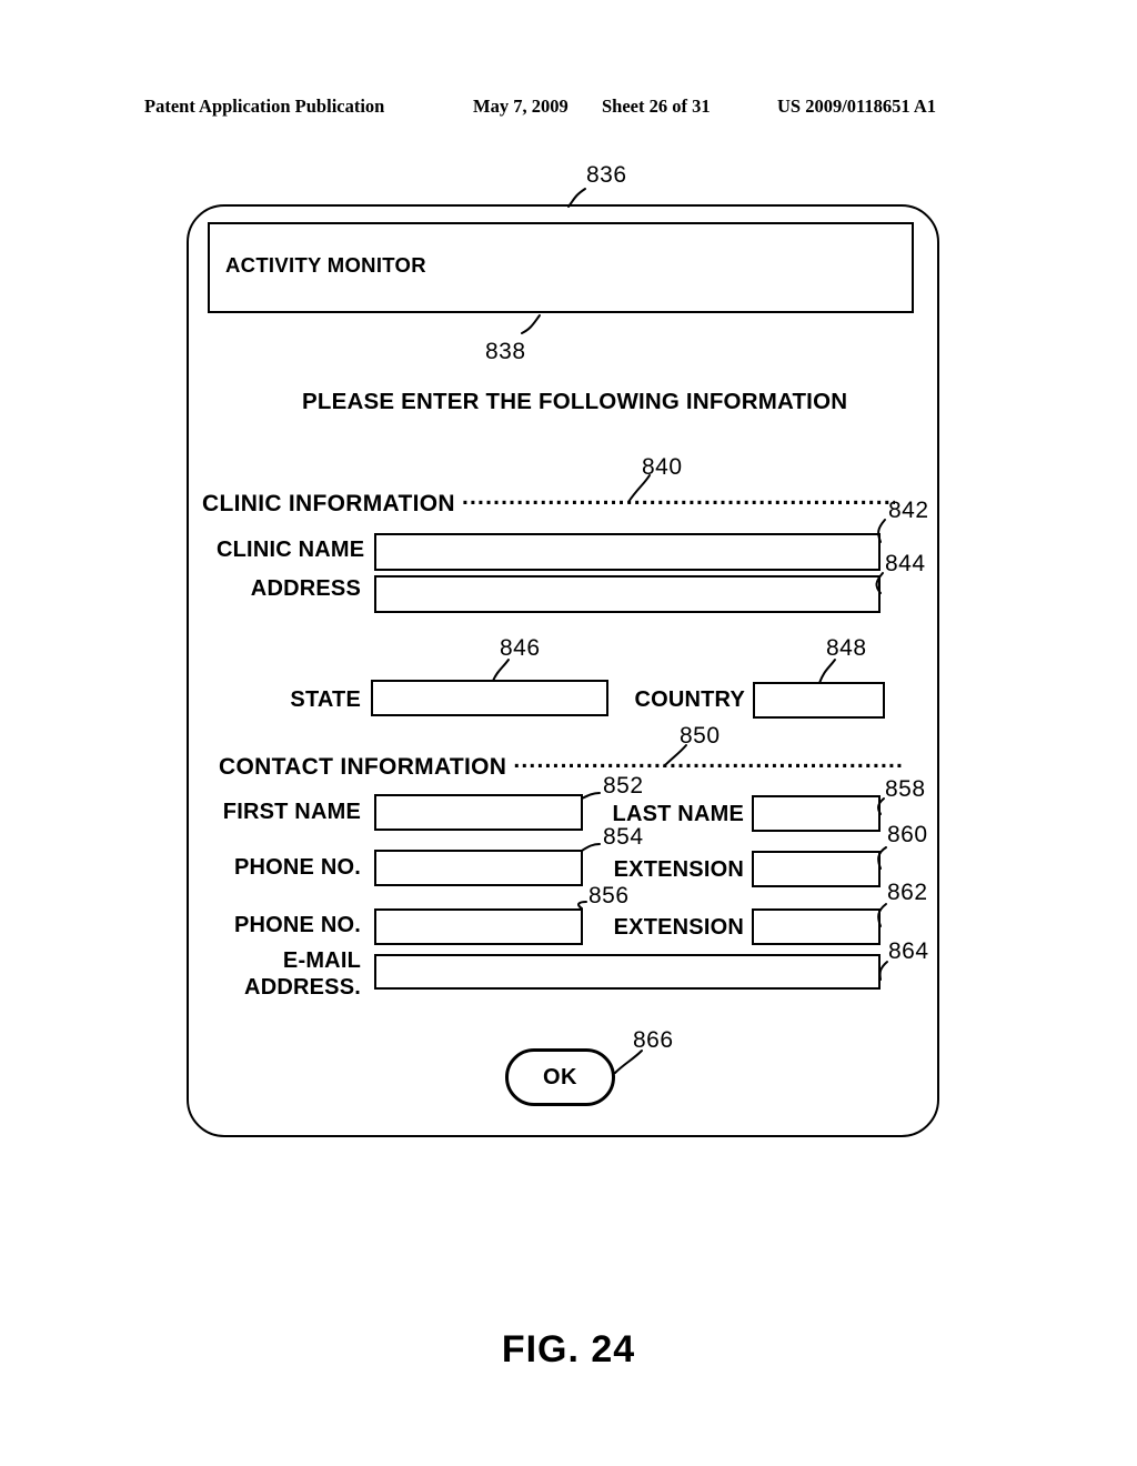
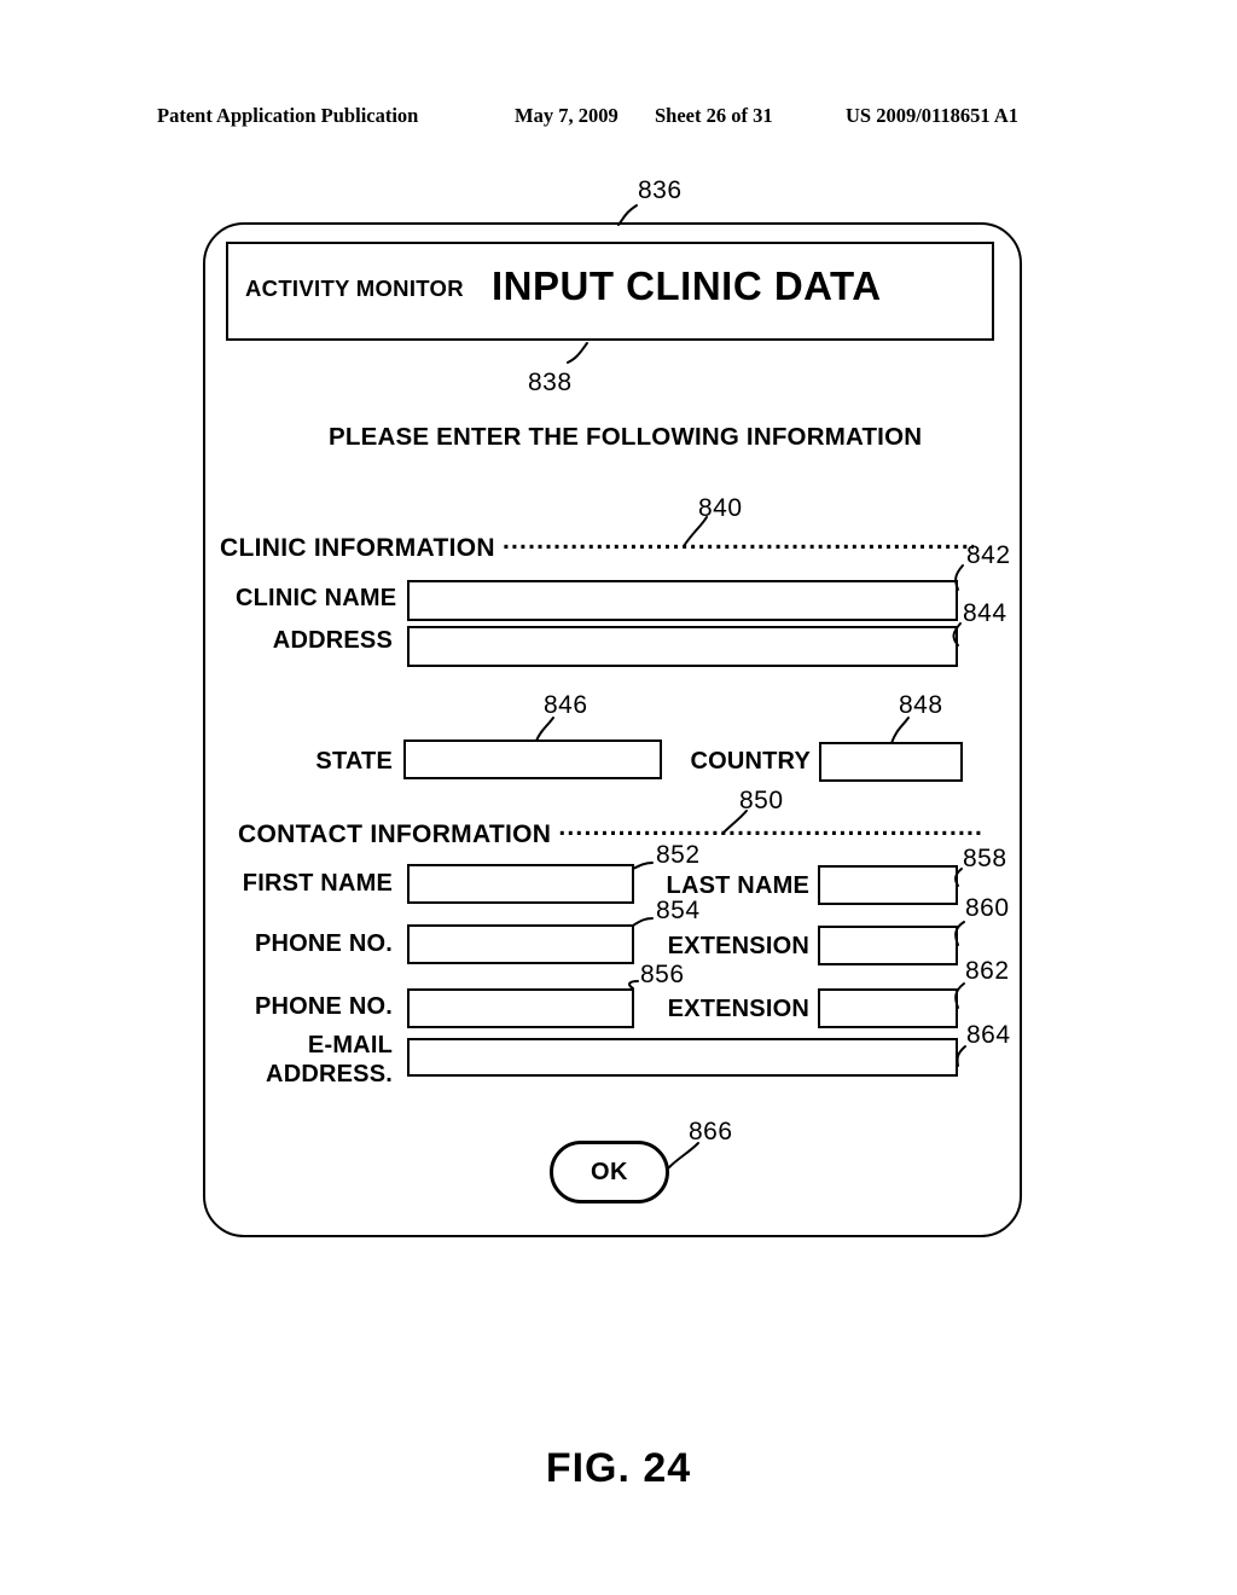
  Patent Application Publication
  May 7, 2009
  Sheet 26 of 31
  US 2009/0118651 A1
  ACTIVITY MONITOR
+ INPUT CLINIC DATA
  PLEASE ENTER THE FOLLOWING INFORMATION
  CLINIC INFORMATION .......................................................
  CLINIC NAME
  ADDRESS
  STATE
  COUNTRY
  CONTACT INFORMATION ..................................................
  FIRST NAME
  LAST NAME
  PHONE NO.
  EXTENSION
  PHONE NO.
  EXTENSION
  E-MAIL
  ADDRESS.
  OK
  836
  838
  840
  842
  844
  846
  848
  850
  852
  858
  854
  860
  856
  862
  864
  866
  FIG. 24
